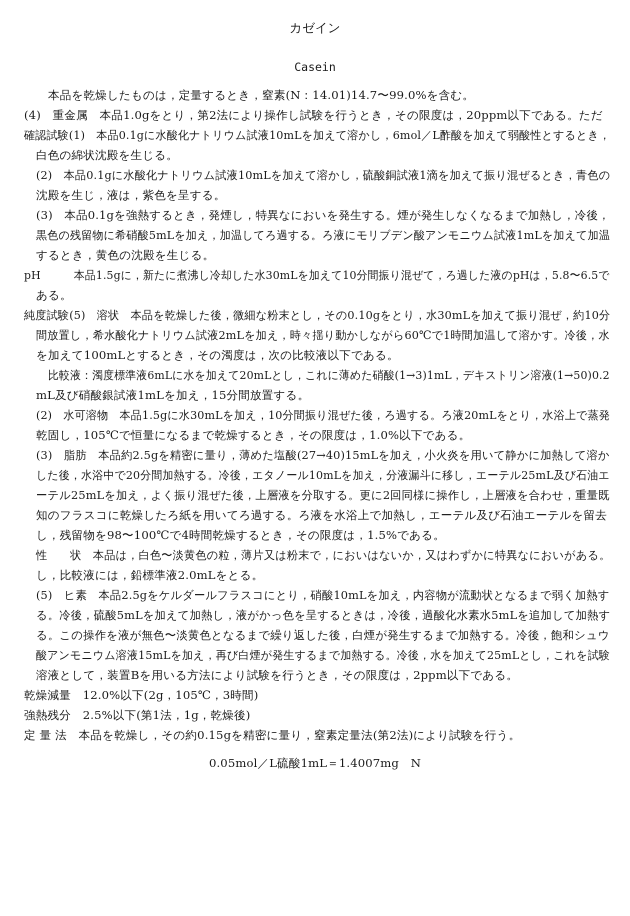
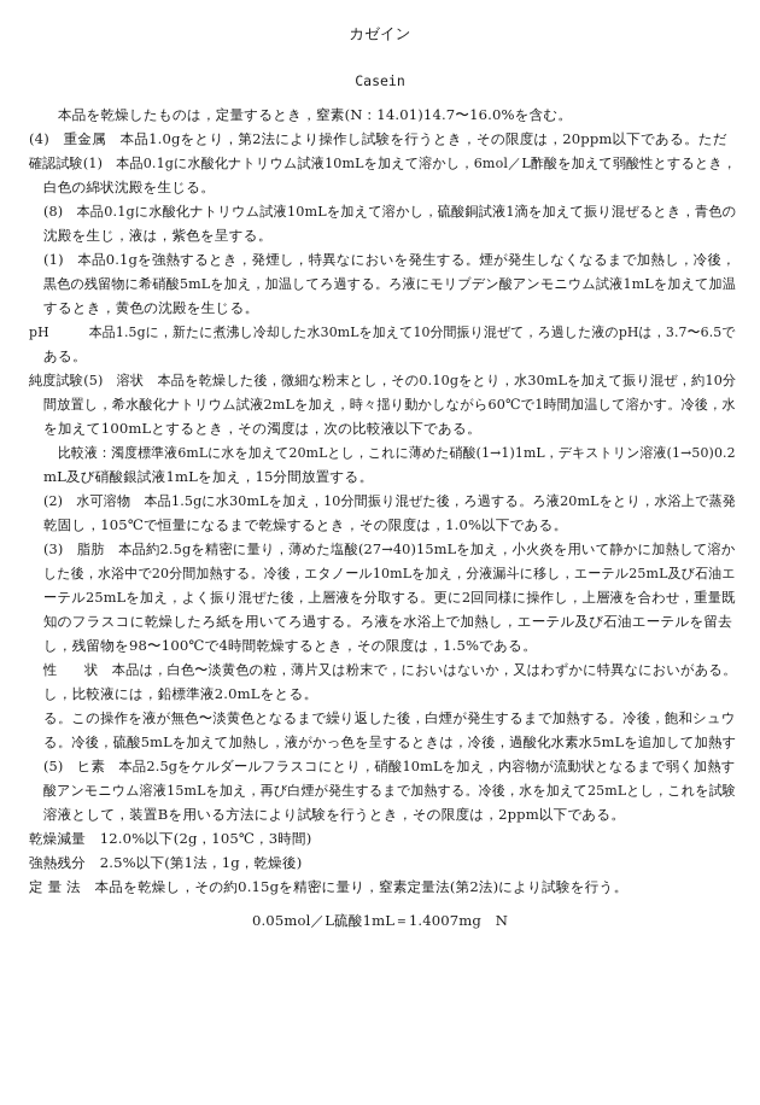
  カゼイン
  Casein
- 本品を乾燥したものは，定量するとき，窒素(N：14.01)14.7〜99.0%を含む。
+ 本品を乾燥したものは，定量するとき，窒素(N：14.01)14.7〜16.0%を含む。
  (4) 重金属 本品1.0gをとり，第2法により操作し試験を行うとき，その限度は，20ppm以下である。ただ
  確認試験(1) 本品0.1gに水酸化ナトリウム試液10mLを加えて溶かし，6mol／L酢酸を加えて弱酸性とするとき，
  白色の綿状沈殿を生じる。
- (2) 本品0.1gに水酸化ナトリウム試液10mLを加えて溶かし，硫酸銅試液1滴を加えて振り混ぜるとき，青色の
+ (8) 本品0.1gに水酸化ナトリウム試液10mLを加えて溶かし，硫酸銅試液1滴を加えて振り混ぜるとき，青色の
  沈殿を生じ，液は，紫色を呈する。
- (3) 本品0.1gを強熱するとき，発煙し，特異なにおいを発生する。煙が発生しなくなるまで加熱し，冷後，
+ (1) 本品0.1gを強熱するとき，発煙し，特異なにおいを発生する。煙が発生しなくなるまで加熱し，冷後，
  黒色の残留物に希硝酸5mLを加え，加温してろ過する。ろ液にモリブデン酸アンモニウム試液1mLを加えて加温
  するとき，黄色の沈殿を生じる。
- pH 本品1.5gに，新たに煮沸し冷却した水30mLを加えて10分間振り混ぜて，ろ過した液のpHは，5.8〜6.5で
+ pH 本品1.5gに，新たに煮沸し冷却した水30mLを加えて10分間振り混ぜて，ろ過した液のpHは，3.7〜6.5で
  ある。
  純度試験(5) 溶状 本品を乾燥した後，微細な粉末とし，その0.10gをとり，水30mLを加えて振り混ぜ，約10分
  間放置し，希水酸化ナトリウム試液2mLを加え，時々揺り動かしながら60℃で1時間加温して溶かす。冷後，水
  を加えて100mLとするとき，その濁度は，次の比較液以下である。
- 比較液：濁度標準液6mLに水を加えて20mLとし，これに薄めた硝酸(1→3)1mL，デキストリン溶液(1→50)0.2
+ 比較液：濁度標準液6mLに水を加えて20mLとし，これに薄めた硝酸(1→1)1mL，デキストリン溶液(1→50)0.2
  mL及び硝酸銀試液1mLを加え，15分間放置する。
  (2) 水可溶物 本品1.5gに水30mLを加え，10分間振り混ぜた後，ろ過する。ろ液20mLをとり，水浴上で蒸発
  乾固し，105℃で恒量になるまで乾燥するとき，その限度は，1.0%以下である。
  (3) 脂肪 本品約2.5gを精密に量り，薄めた塩酸(27→40)15mLを加え，小火炎を用いて静かに加熱して溶か
  した後，水浴中で20分間加熱する。冷後，エタノール10mLを加え，分液漏斗に移し，エーテル25mL及び石油エ
  ーテル25mLを加え，よく振り混ぜた後，上層液を分取する。更に2回同様に操作し，上層液を合わせ，重量既
  知のフラスコに乾燥したろ紙を用いてろ過する。ろ液を水浴上で加熱し，エーテル及び石油エーテルを留去
  し，残留物を98〜100℃で4時間乾燥するとき，その限度は，1.5%である。
  性 状 本品は，白色〜淡黄色の粒，薄片又は粉末で，においはないか，又はわずかに特異なにおいがある。
  し，比較液には，鉛標準液2.0mLをとる。
- (5) ヒ素 本品2.5gをケルダールフラスコにとり，硝酸10mLを加え，内容物が流動状となるまで弱く加熱す
+ る。この操作を液が無色〜淡黄色となるまで繰り返した後，白煙が発生するまで加熱する。冷後，飽和シュウ
  る。冷後，硫酸5mLを加えて加熱し，液がかっ色を呈するときは，冷後，過酸化水素水5mLを追加して加熱す
- る。この操作を液が無色〜淡黄色となるまで繰り返した後，白煙が発生するまで加熱する。冷後，飽和シュウ
+ (5) ヒ素 本品2.5gをケルダールフラスコにとり，硝酸10mLを加え，内容物が流動状となるまで弱く加熱す
  酸アンモニウム溶液15mLを加え，再び白煙が発生するまで加熱する。冷後，水を加えて25mLとし，これを試験
  溶液として，装置Bを用いる方法により試験を行うとき，その限度は，2ppm以下である。
  乾燥減量 12.0%以下(2g，105℃，3時間)
  強熱残分 2.5%以下(第1法，1g，乾燥後)
  定 量 法 本品を乾燥し，その約0.15gを精密に量り，窒素定量法(第2法)により試験を行う。
  0.05mol／L硫酸1mL＝1.4007mg N
